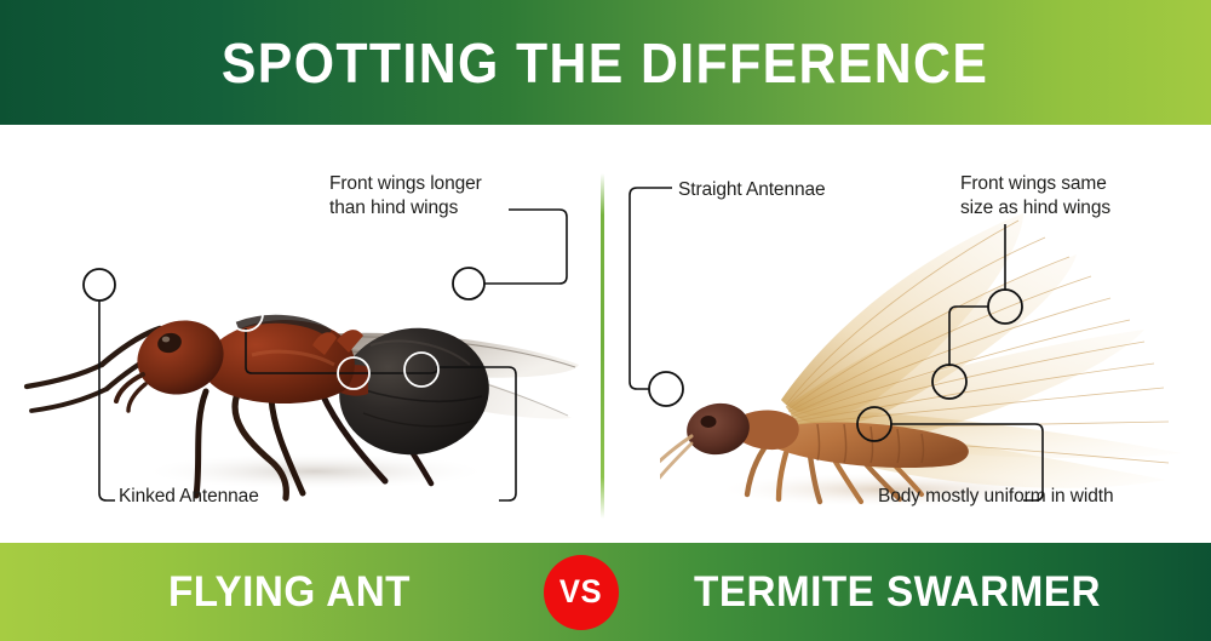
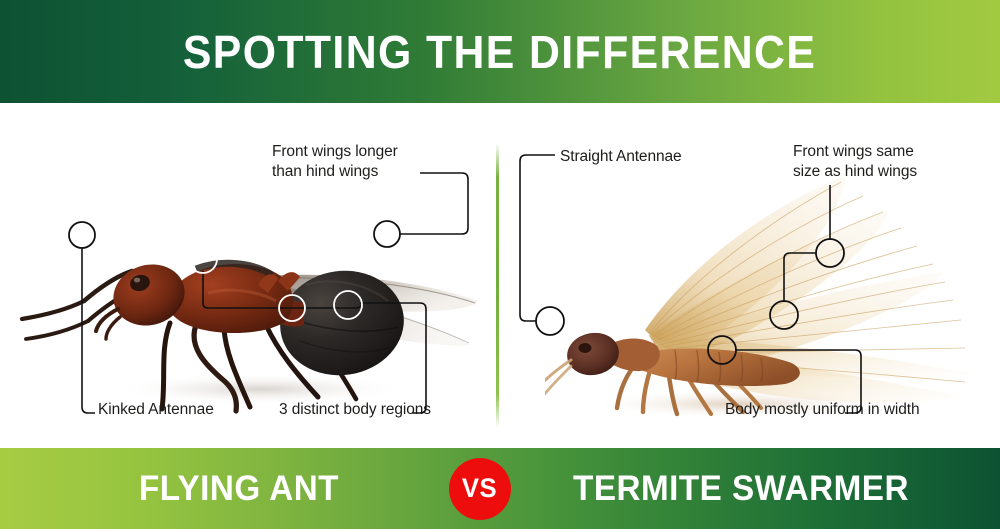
  SPOTTING THE DIFFERENCE
  Front wings longer
  than hind wings
  Kinked Antennae
+ 3 distinct body regions
  Straight Antennae
  Front wings same
  size as hind wings
  Body mostly uniform in width
  FLYING ANT
  VS
  TERMITE SWARMER
